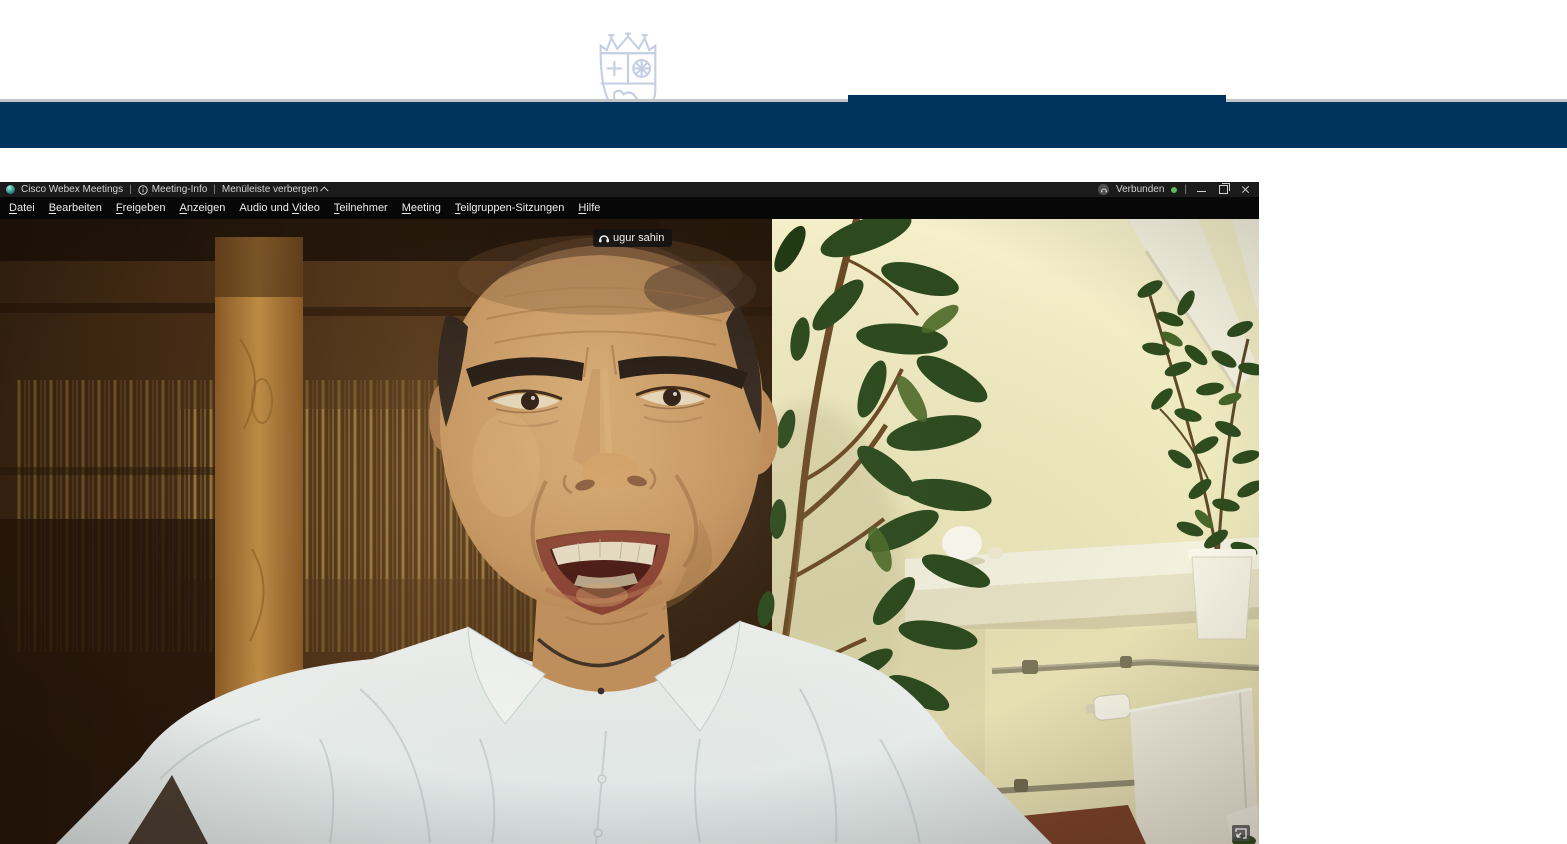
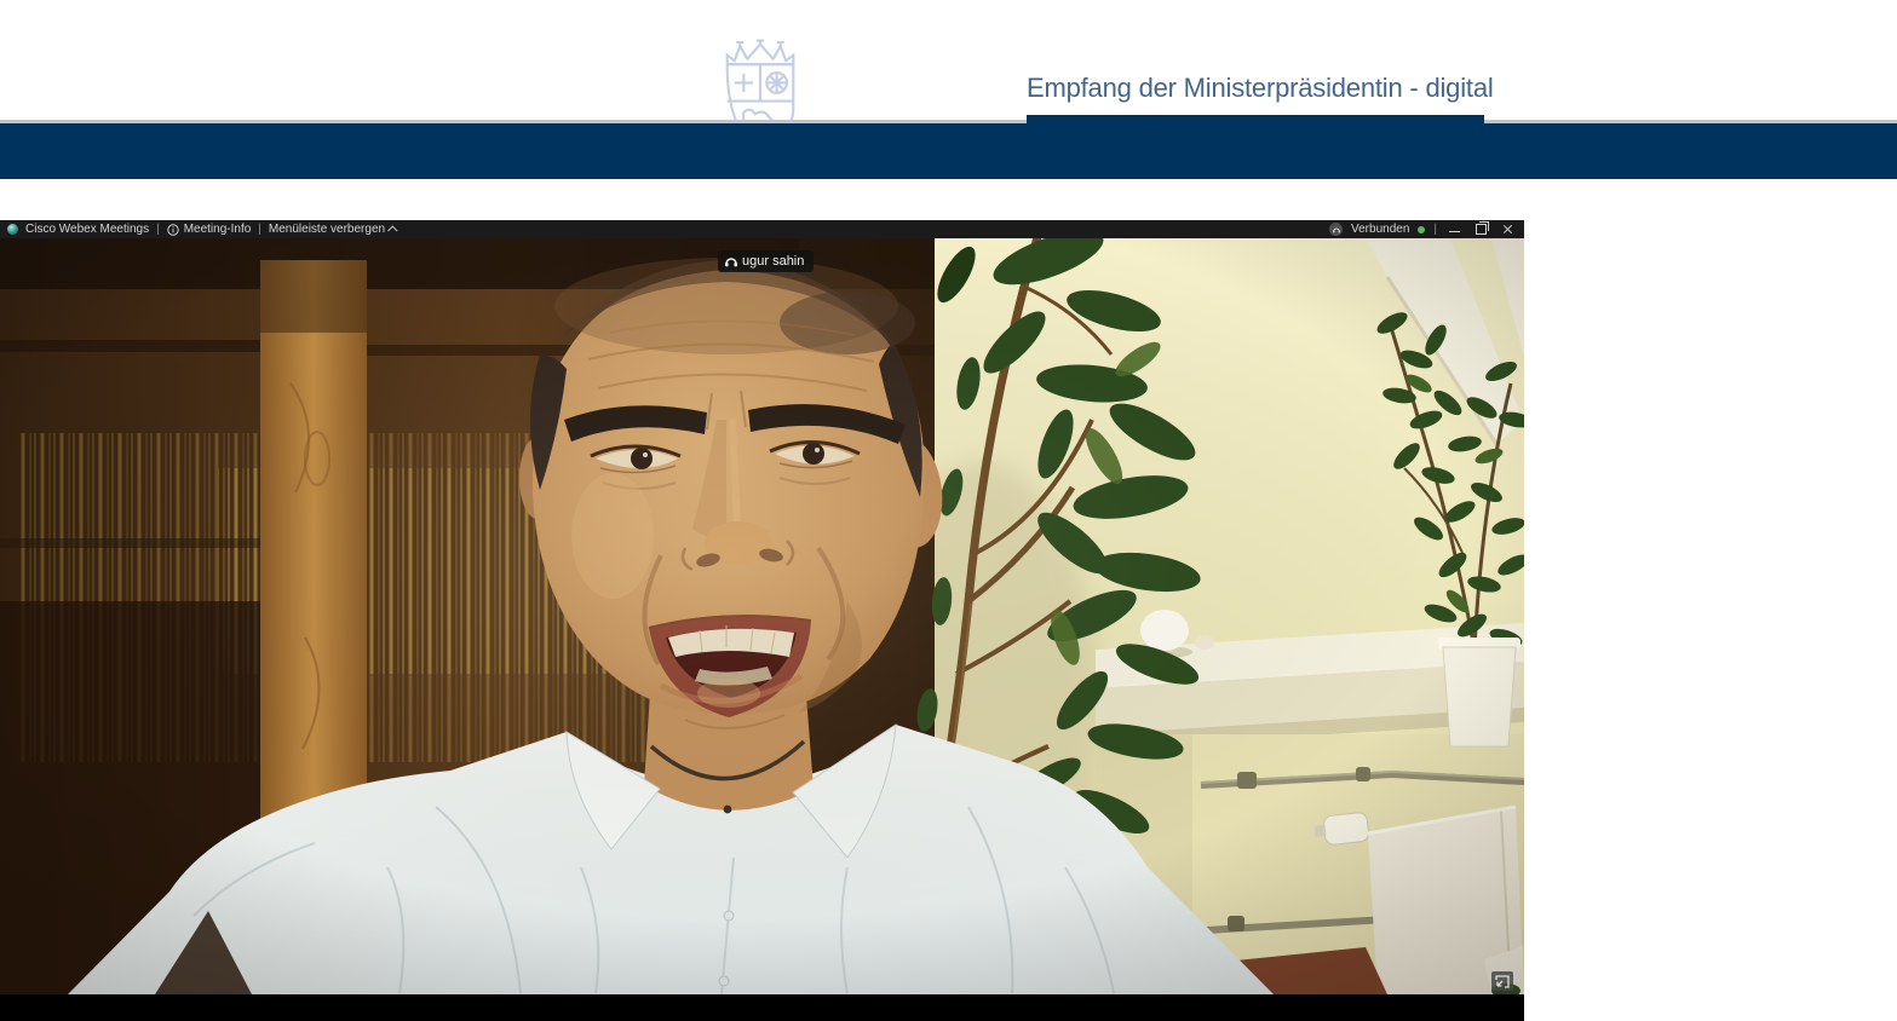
+ Empfang der Ministerpräsidentin - digital
  Cisco Webex Meetings
  |
  Meeting-Info
  |
  Menüleiste verbergen
  Verbunden
  |
- Datei
- Bearbeiten
- Freigeben
- Anzeigen
- Audio und Video
- Teilnehmer
- Meeting
- Teilgruppen-Sitzungen
- Hilfe
  ugur sahin
